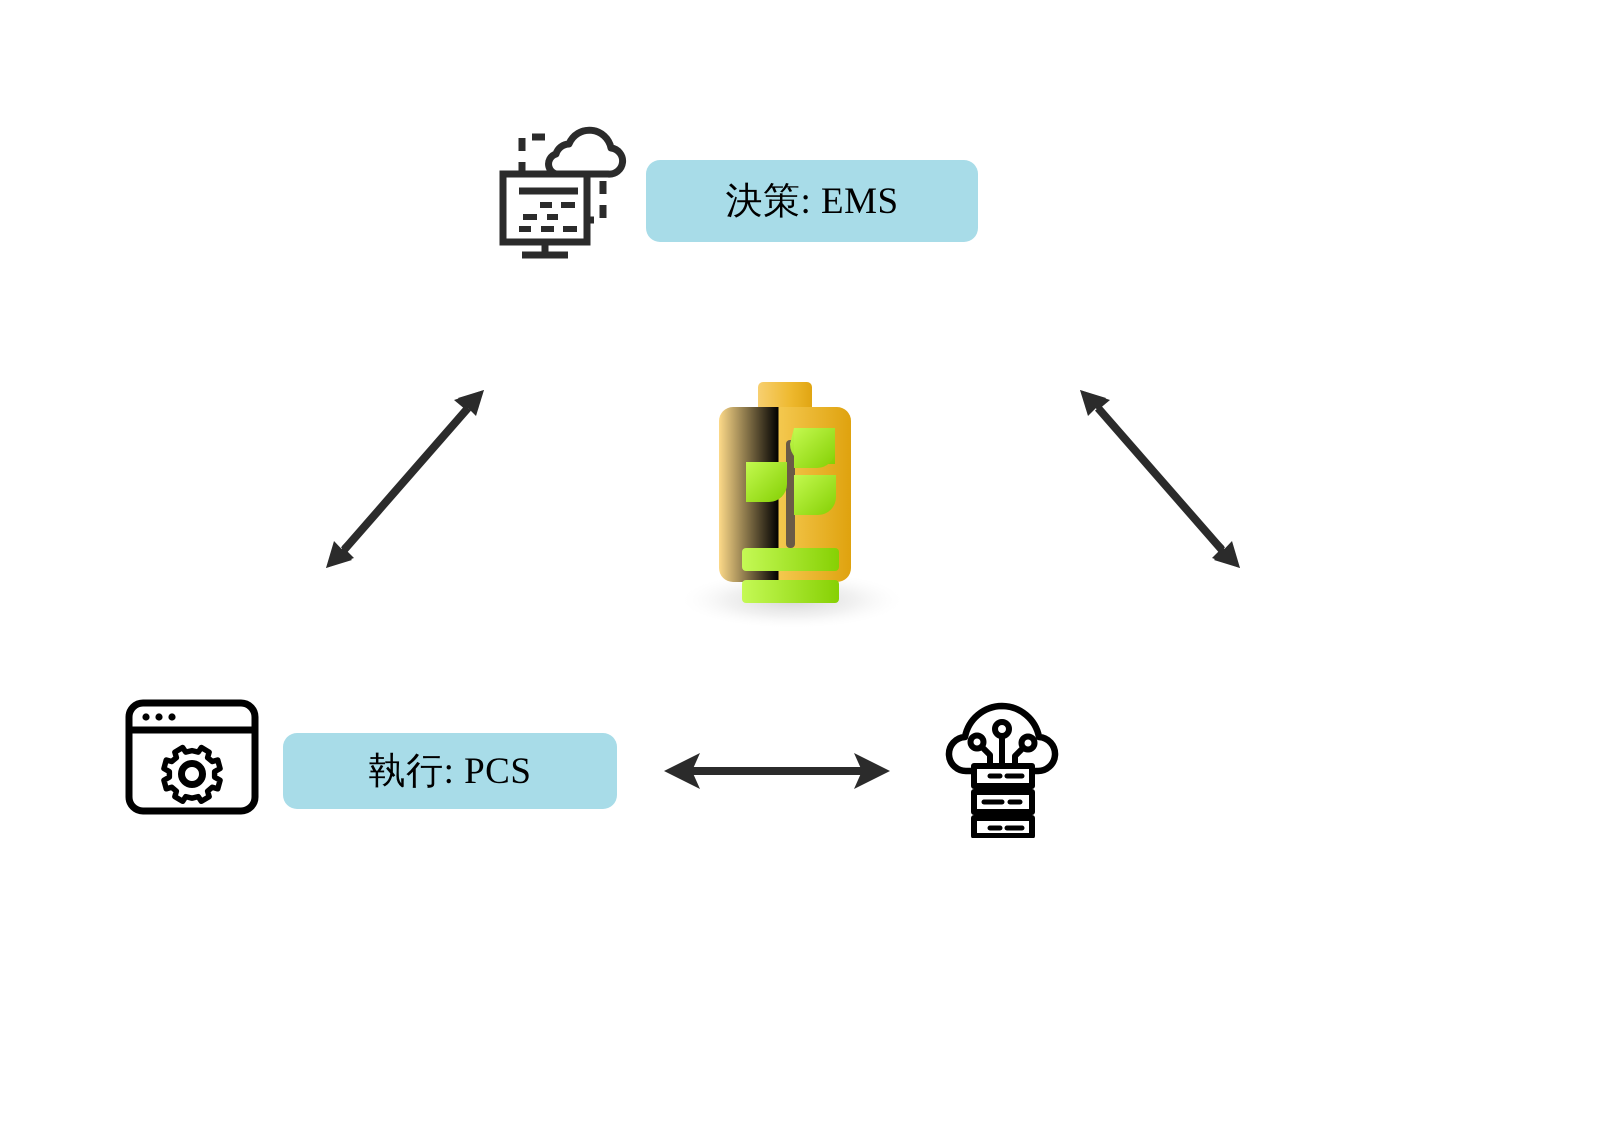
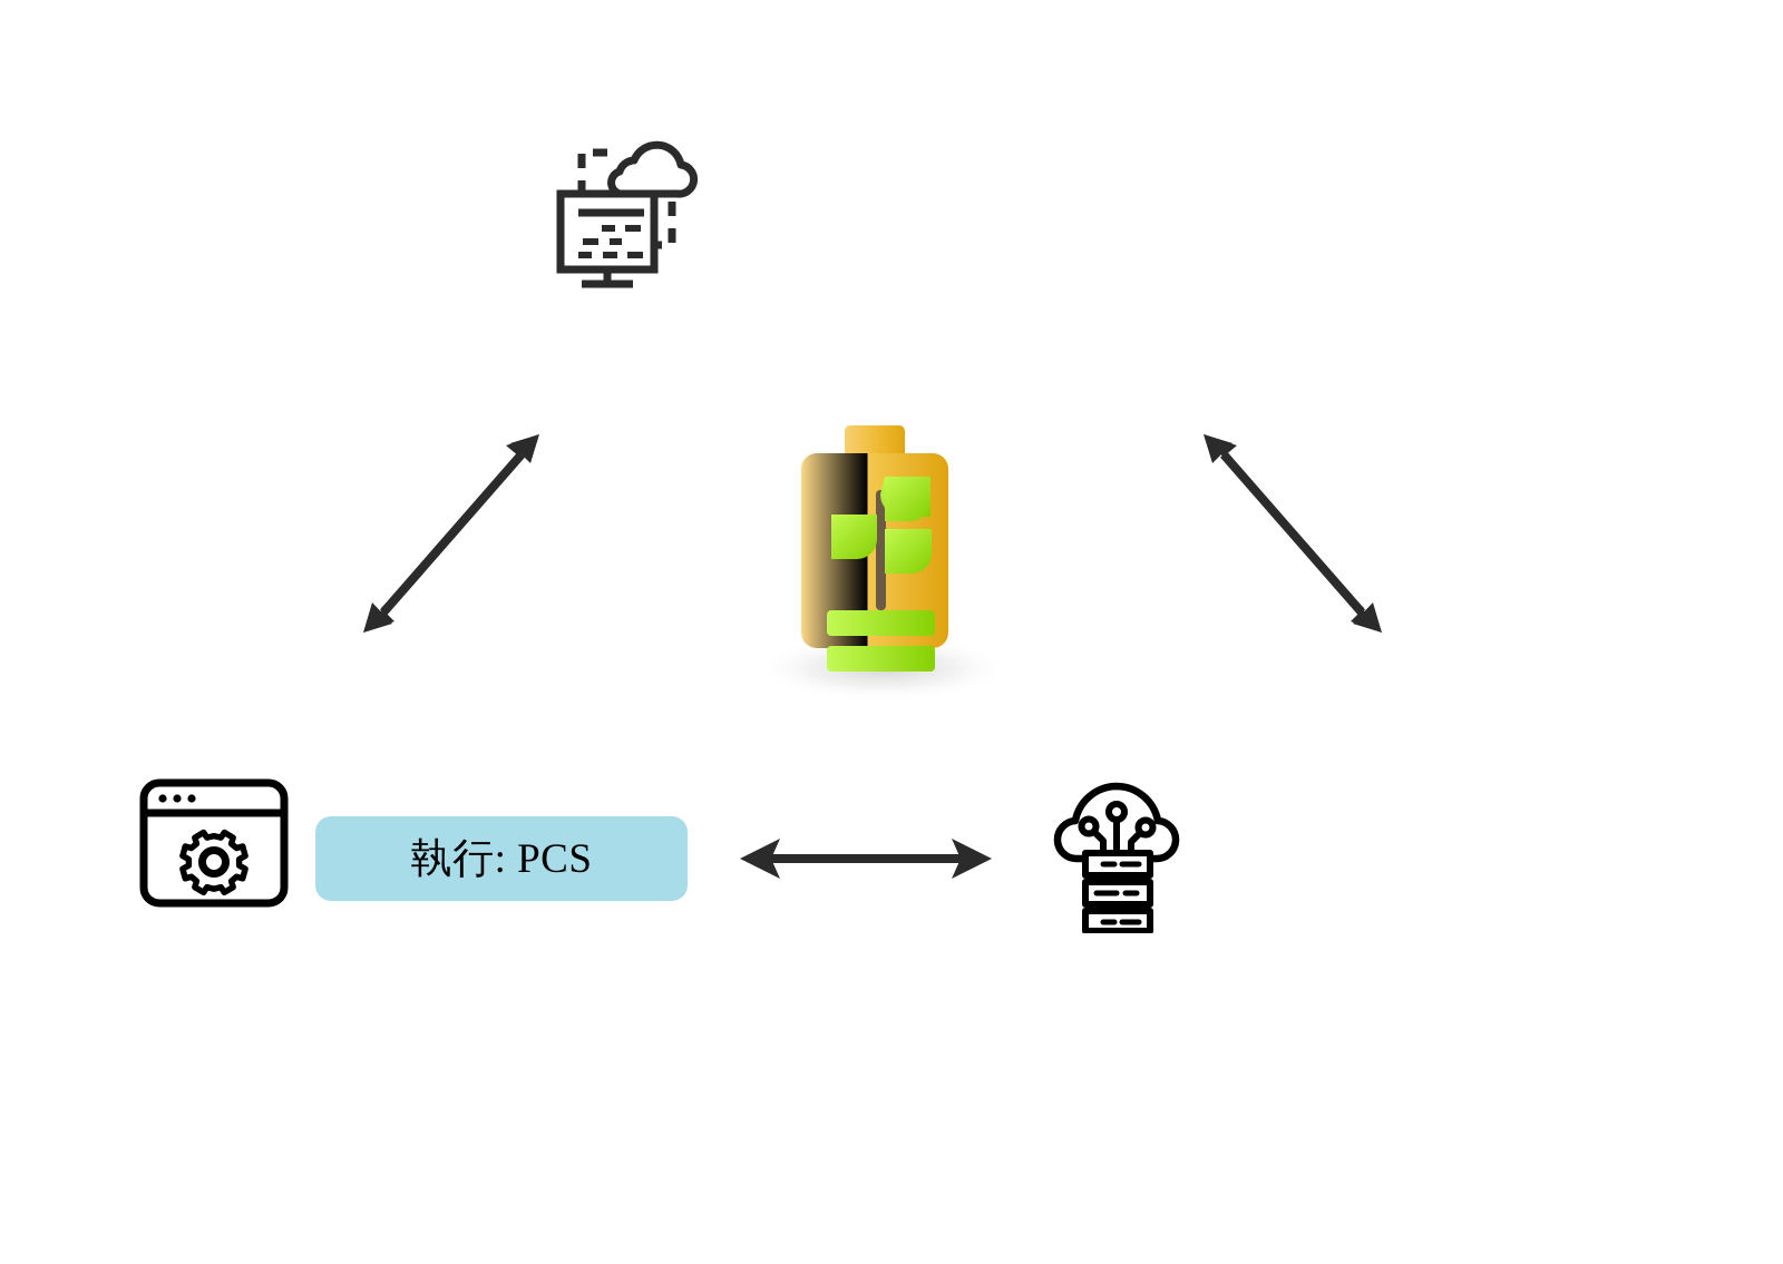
- 決策: EMS
  執行: PCS
